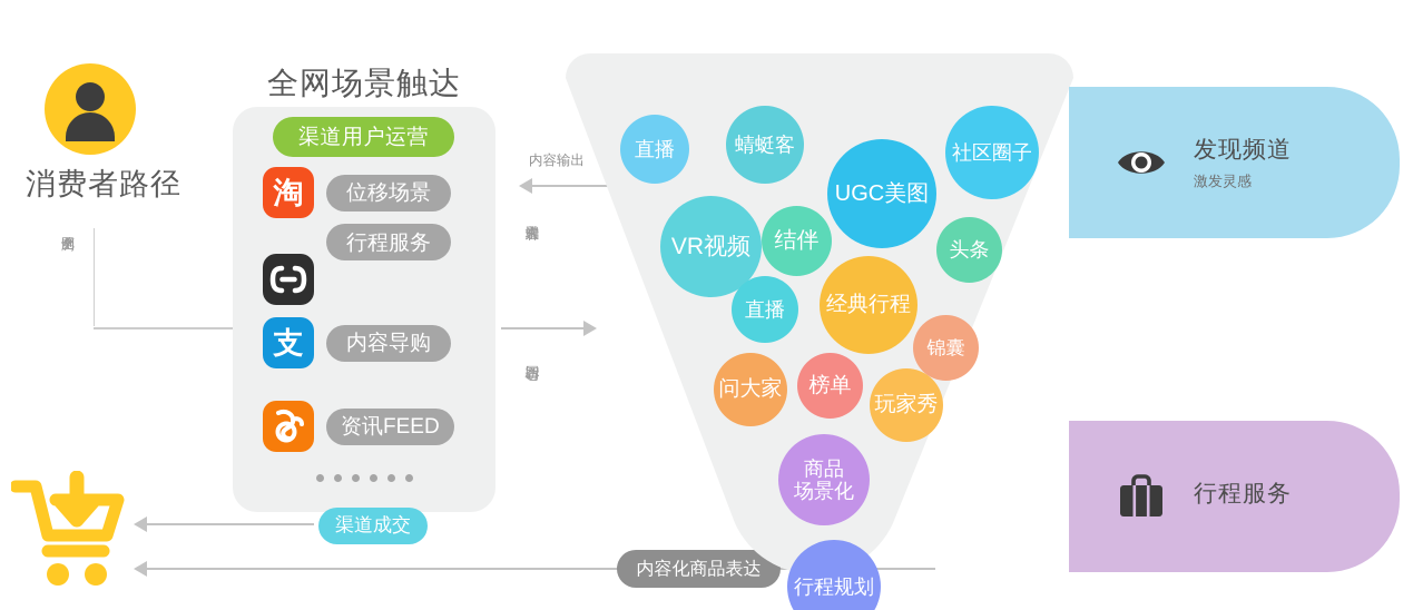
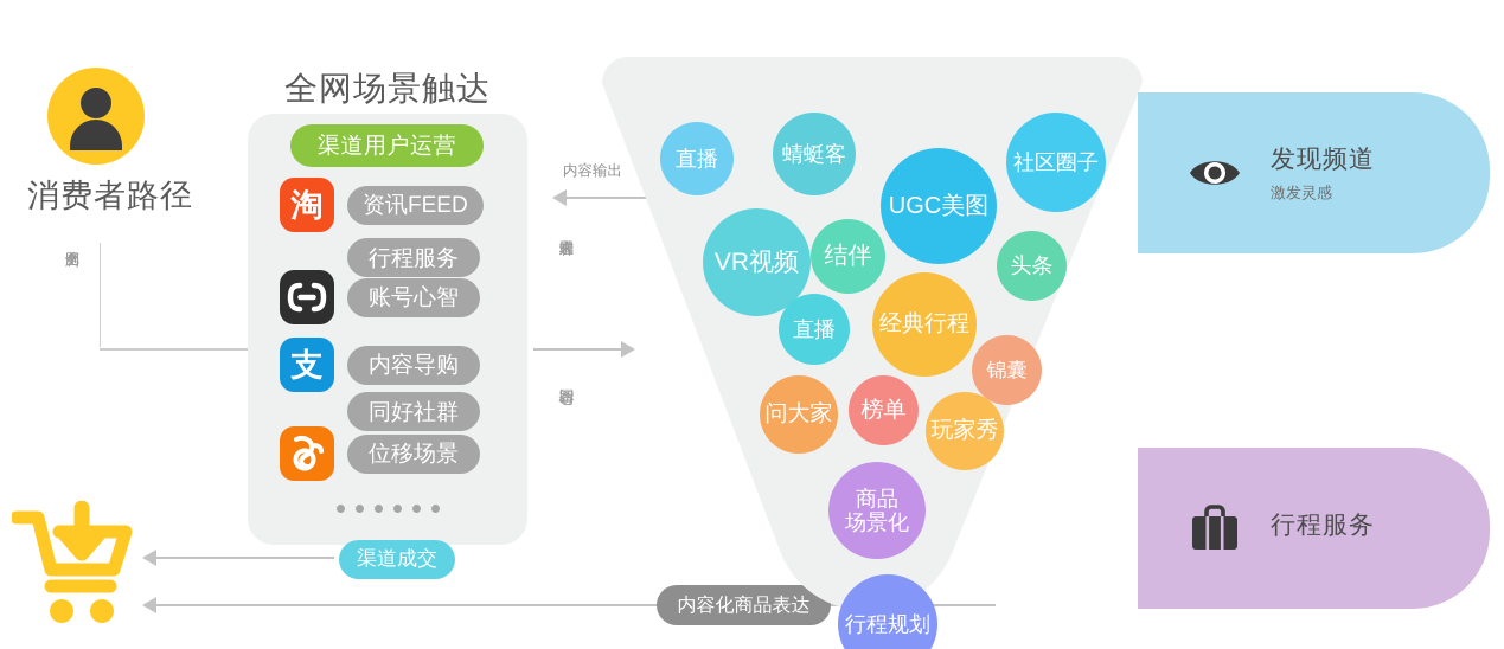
  消费者路径
  全网场景触达
  渠道用户运营
  淘
- 位移场景
+ 资讯FEED
  行程服务
+ 账号心智
  支
  内容导购
+ 同好社群
- 资讯FEED
+ 位移场景
  渠道成交
  内容输出
  内容化商品表达
  直播
  蜻蜓客
  UGC美图
  社区圈子
  VR视频
  结伴
  头条
  直播
  经典行程
  锦囊
  问大家
  榜单
  玩家秀
  商品
  场景化
  行程规划
  发现频道
  激发灵感
  行程服务
